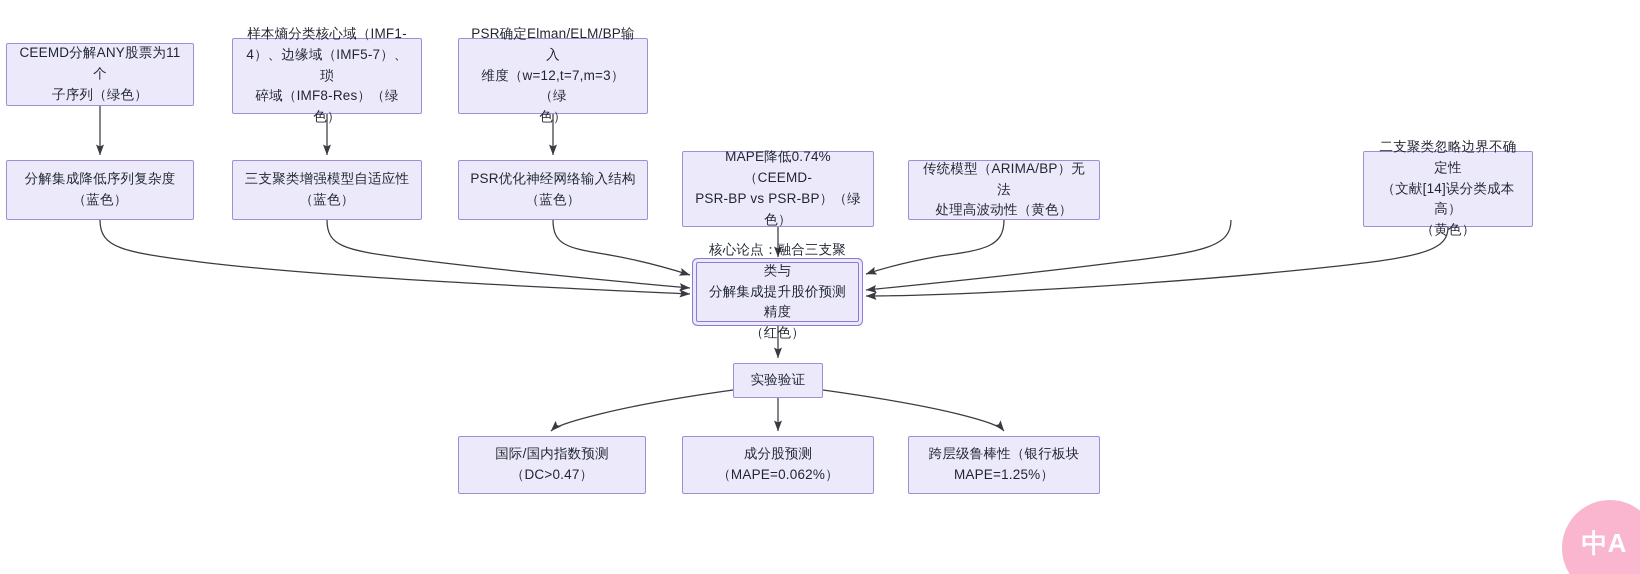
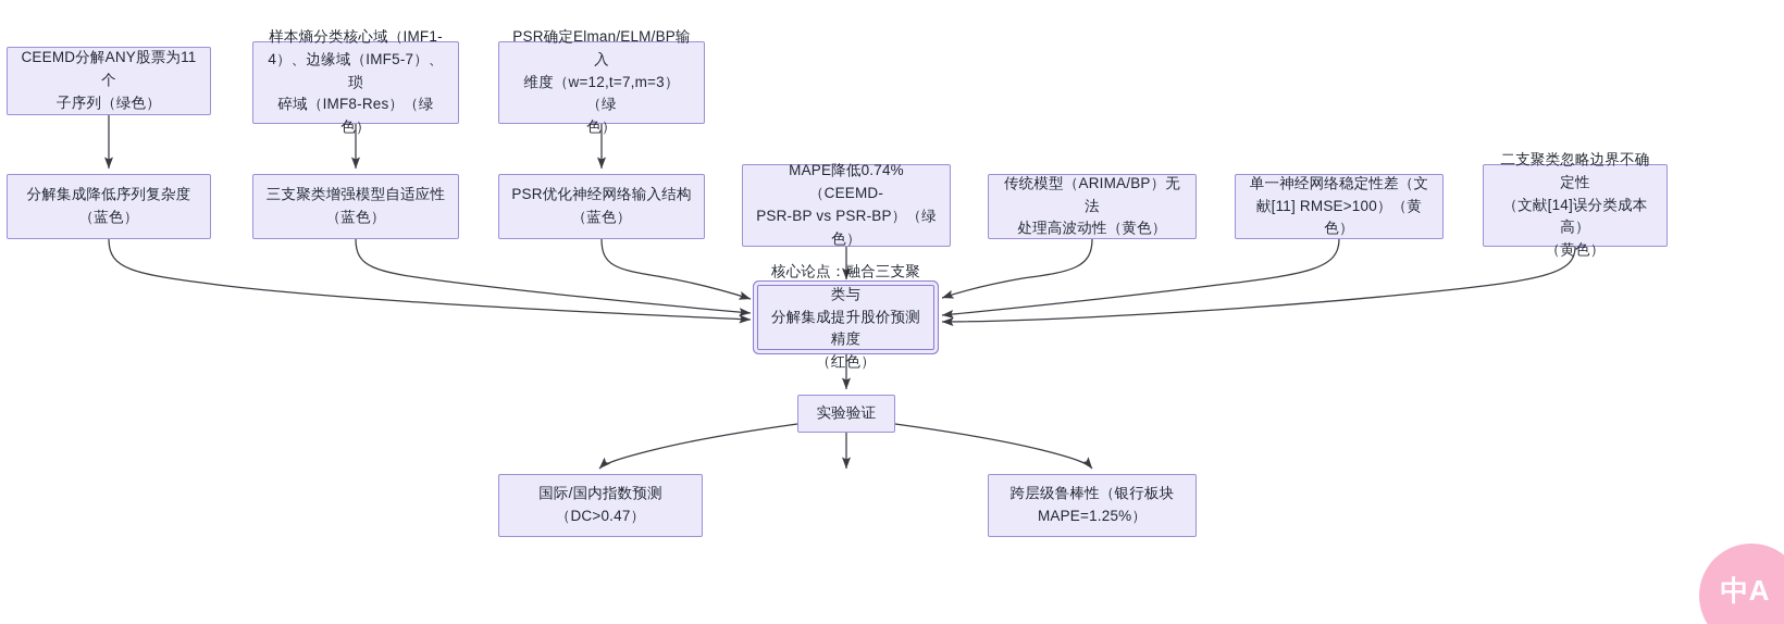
  CEEMD分解ANY股票为11个
  子序列（绿色）
  样本熵分类核心域（IMF1-
  4）、边缘域（IMF5-7）、琐
  碎域（IMF8-Res）（绿色）
  PSR确定Elman/ELM/BP输入
  维度（w=12,t=7,m=3）（绿
  色）
  分解集成降低序列复杂度
  （蓝色）
  三支聚类增强模型自适应性
  （蓝色）
  PSR优化神经网络输入结构
  （蓝色）
  MAPE降低0.74%（CEEMD-
  PSR-BP vs PSR-BP）（绿
  色）
  传统模型（ARIMA/BP）无法
  处理高波动性（黄色）
+ 单一神经网络稳定性差（文
+ 献[11] RMSE>100）（黄色）
  二支聚类忽略边界不确定性
  （文献[14]误分类成本高）
  （黄色）
  核心论点：融合三支聚类与
  分解集成提升股价预测精度
  （红色）
  实验验证
  国际/国内指数预测
  （DC>0.47）
- 成分股预测
- （MAPE=0.062%）
  跨层级鲁棒性（银行板块
  MAPE=1.25%）
  中A
